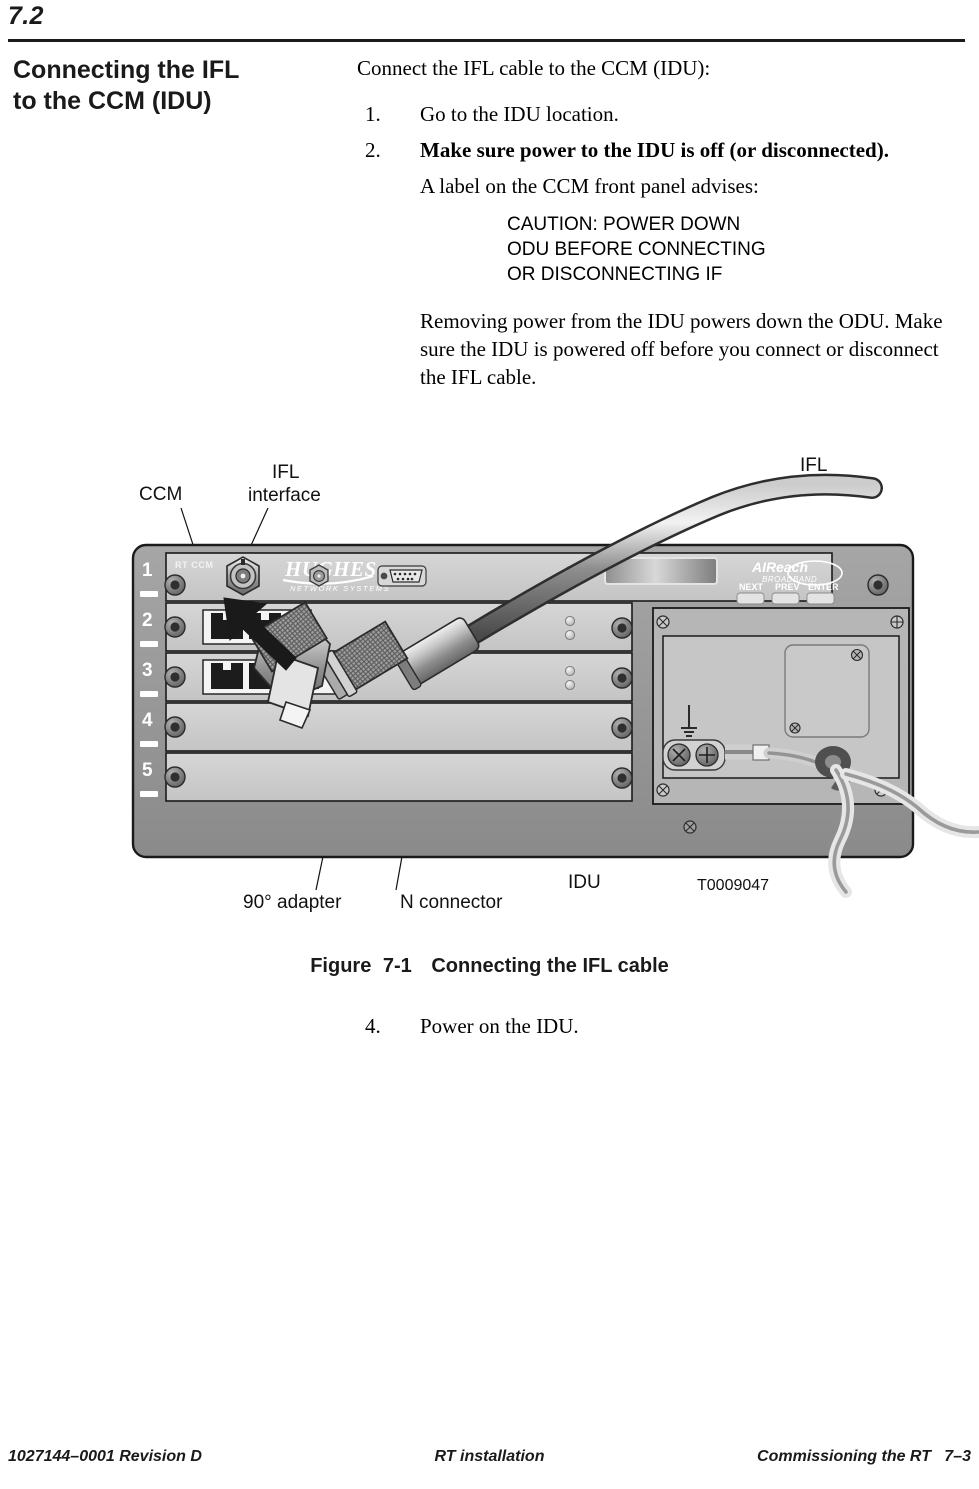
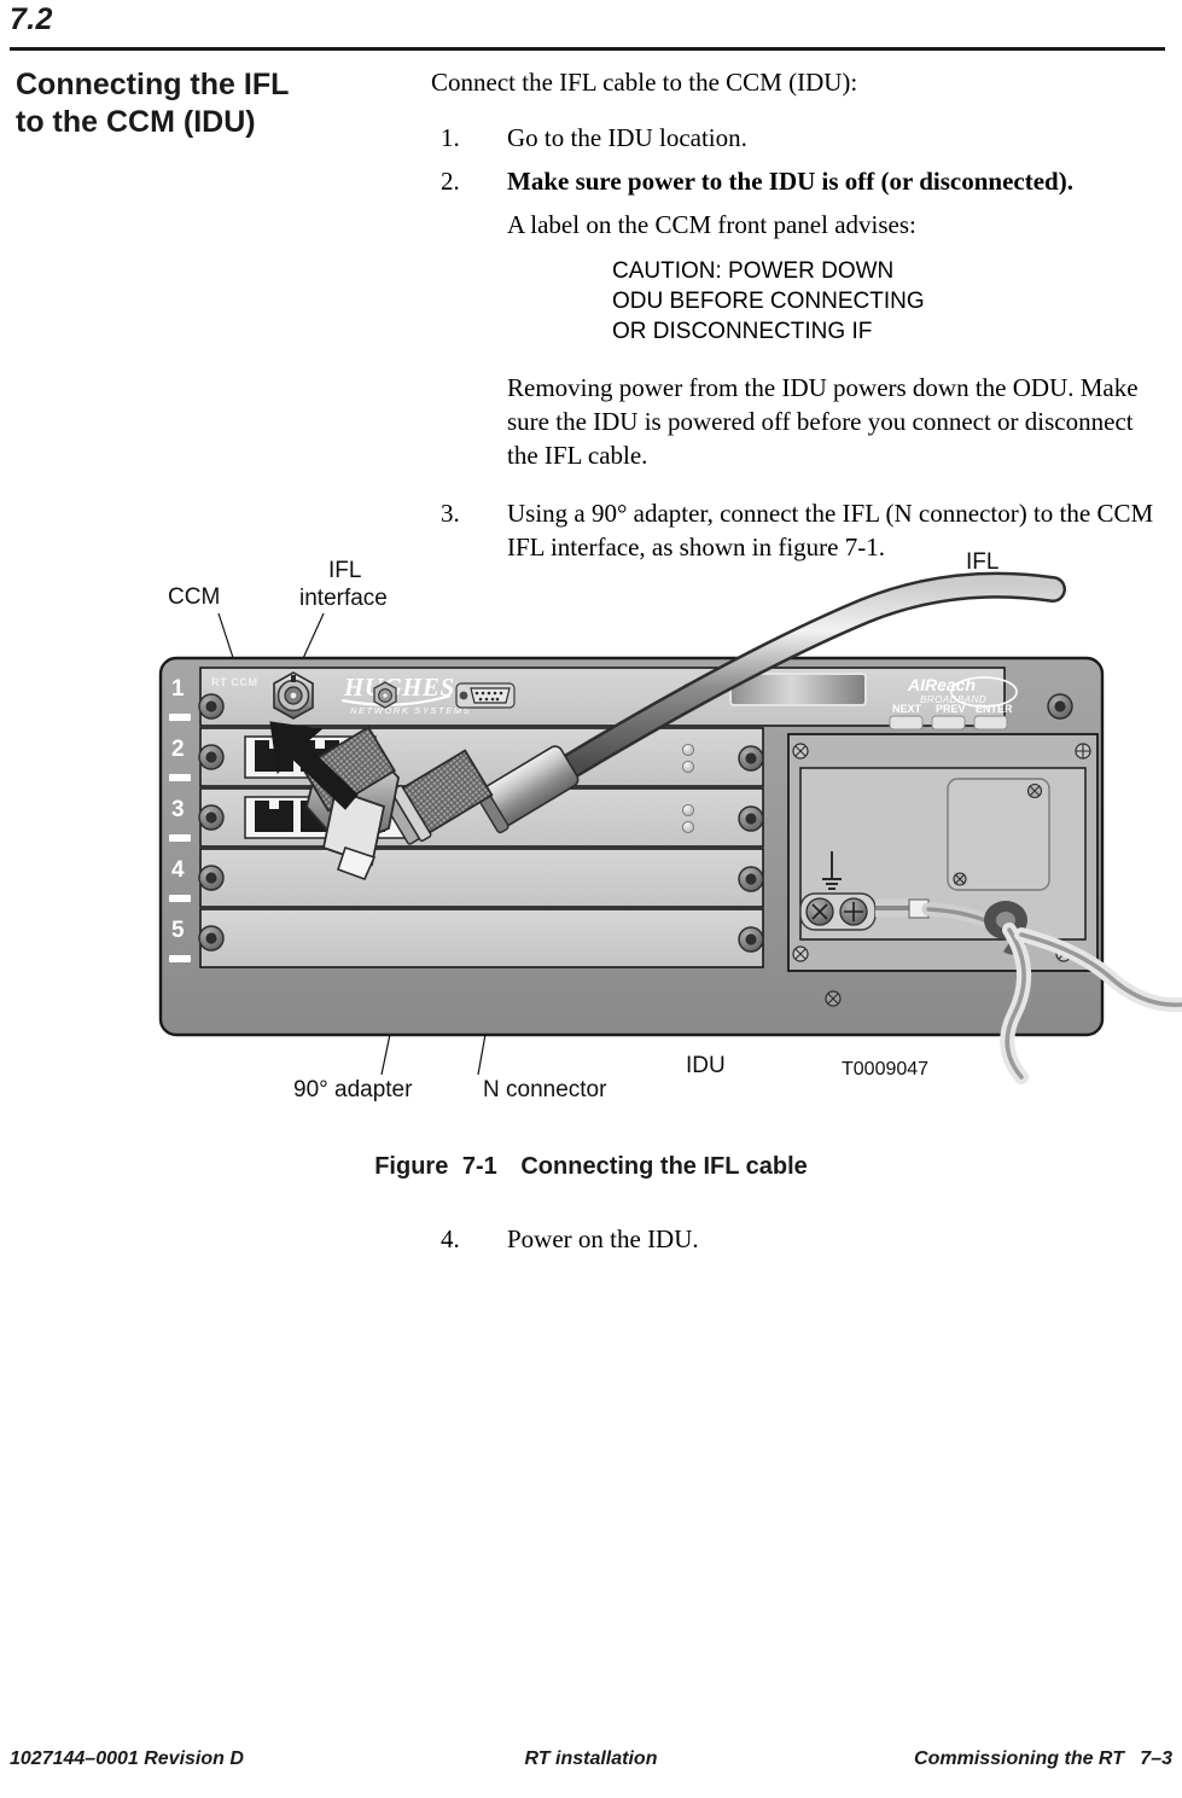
  7.2
  Connecting the IFL
  to the CCM (IDU)
  Connect the IFL cable to the CCM (IDU):
  1.
  Go to the IDU location.
  2.
  Make sure power to the IDU is off (or disconnected).
  A label on the CCM front panel advises:
  CAUTION: POWER DOWN
  ODU BEFORE CONNECTING
  OR DISCONNECTING IF
  Removing power from the IDU powers down the ODU. Make sure the IDU is powered off before you connect or disconnect the IFL cable.
+ 3.
+ Using a 90° adapter, connect the IFL (N connector) to the CCM IFL interface, as shown in figure 7-1.
  CCM
  IFL
  interface
  IFL
  90° adapter
  N connector
  IDU
  T0009047
  1
  2
  3
  4
  5
  RT CCM
  HUHES
  NETWORK SYSTEMS
  AIReach
  BROADBAND
  NEXT
  PREV
  ENTER
  Figure 7-1 Connecting the IFL cable
  4.
  Power on the IDU.
  1027144–0001 Revision D
  RT installation
  Commissioning the RT 7–3
